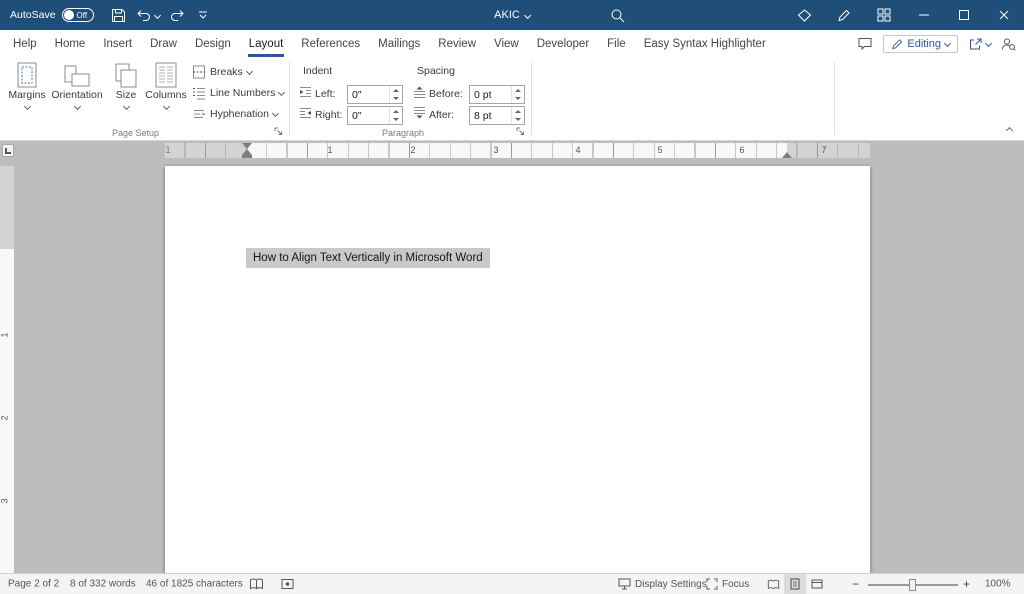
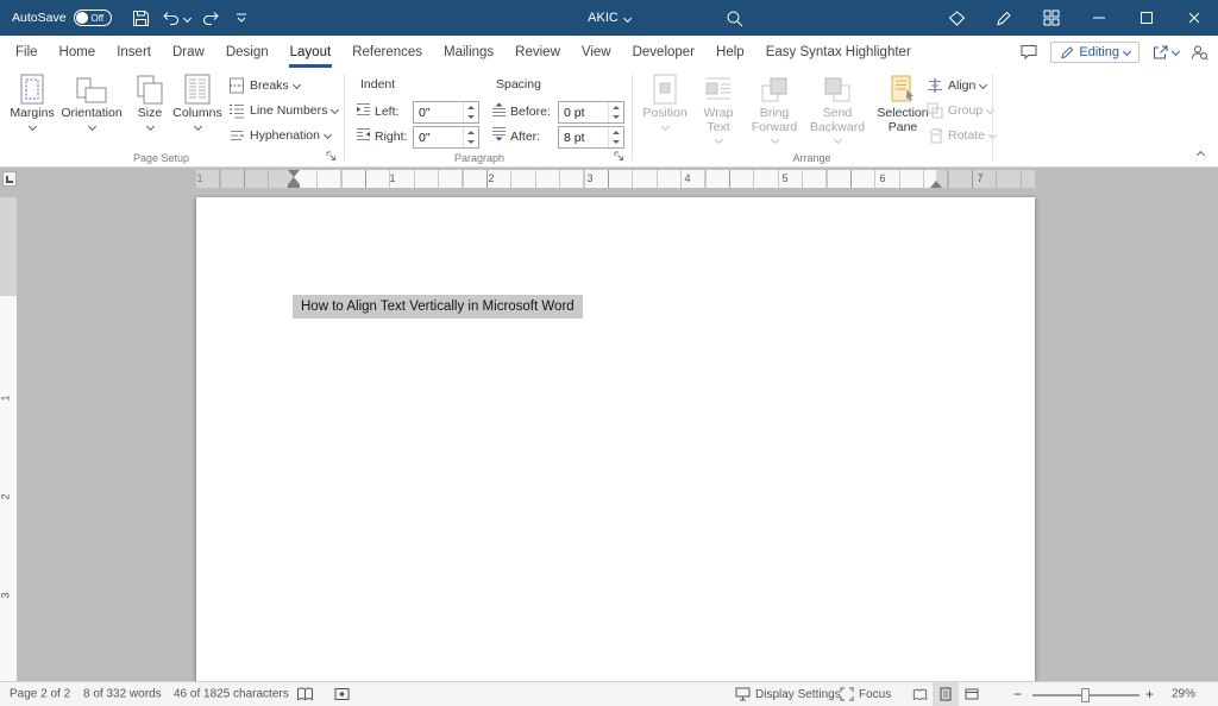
  AutoSave
  Off
  AKIC
- Help
+ File
  Home
  Insert
  Draw
  Design
  Layout
  References
  Mailings
  Review
  View
  Developer
- File
+ Help
  Easy Syntax Highlighter
  Editing
  Margins
  Orientation
  Size
  Columns
  Breaks
  Line Numbers
  Hyphenation
  Page Setup
  Indent
  Spacing
  Left:
  0"
  Right:
  0"
  Before:
  0 pt
  After:
  8 pt
  Paragraph
+ Position
+ Wrap Text
+ Bring Forward
+ Send Backward
+ Selection Pane
+ Align
+ Group
+ Rotate
+ Arrange
  1
  1
  2
  3
  4
  5
  6
  7
  How to Align Text Vertically in Microsoft Word
  Page 2 of 2
  8 of 332 words
  46 of 1825 characters
  Display Settings
  Focus
  −
  +
- 100%
+ 29%
